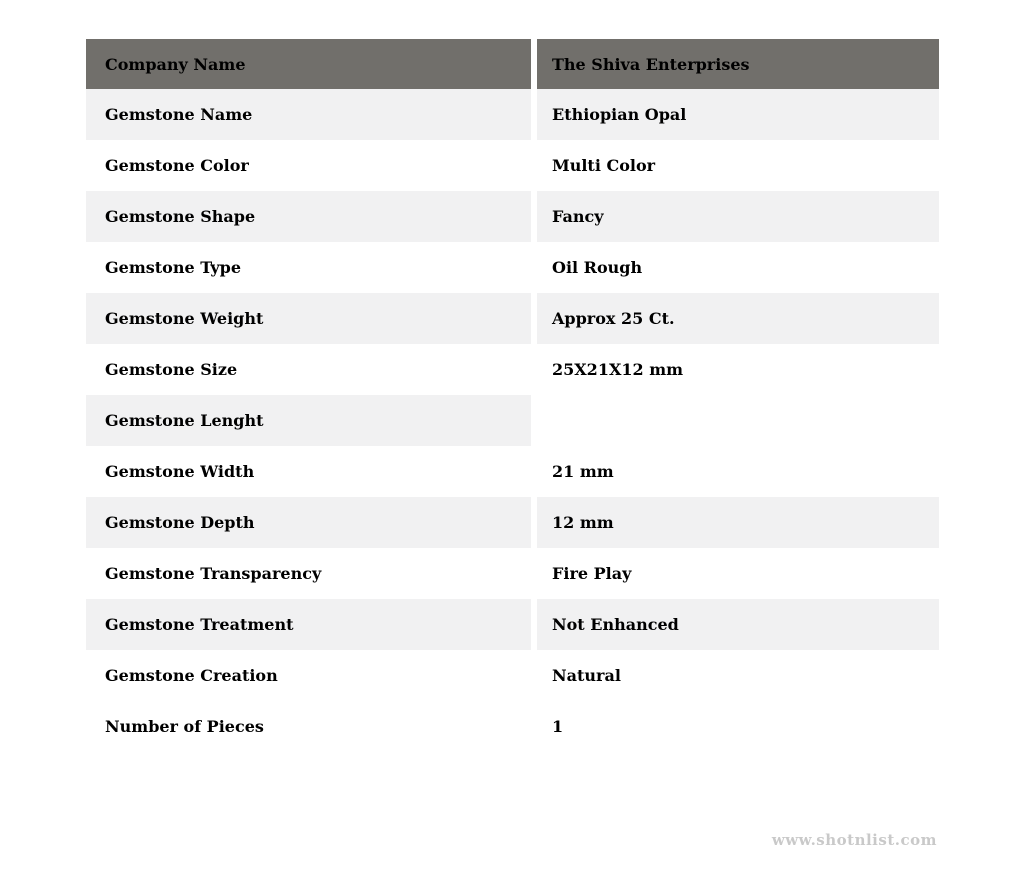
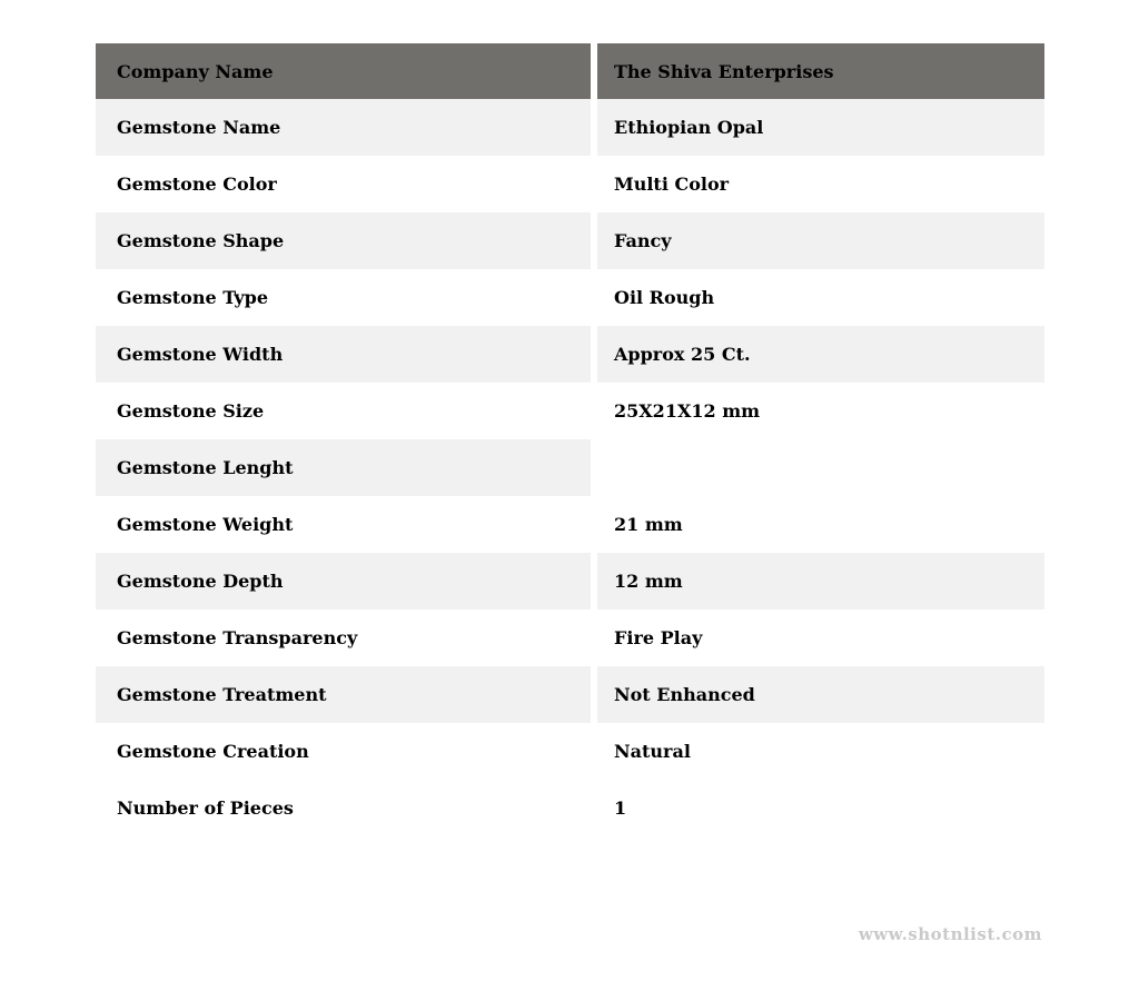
  Company Name
  The Shiva Enterprises
  Gemstone Name
  Ethiopian Opal
  Gemstone Color
  Multi Color
  Gemstone Shape
  Fancy
  Gemstone Type
  Oil Rough
- Gemstone Weight
+ Gemstone Width
  Approx 25 Ct.
  Gemstone Size
  25X21X12 mm
  Gemstone Lenght
- Gemstone Width
+ Gemstone Weight
  21 mm
  Gemstone Depth
  12 mm
  Gemstone Transparency
  Fire Play
  Gemstone Treatment
  Not Enhanced
  Gemstone Creation
  Natural
  Number of Pieces
  1
  www.shotnlist.com
